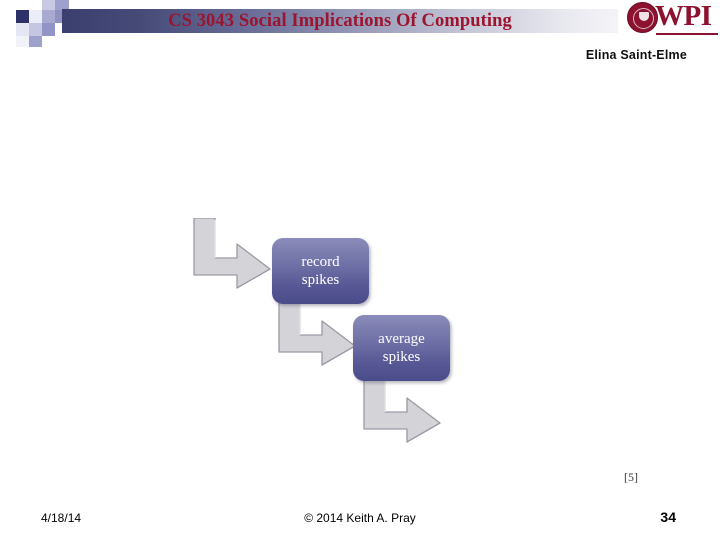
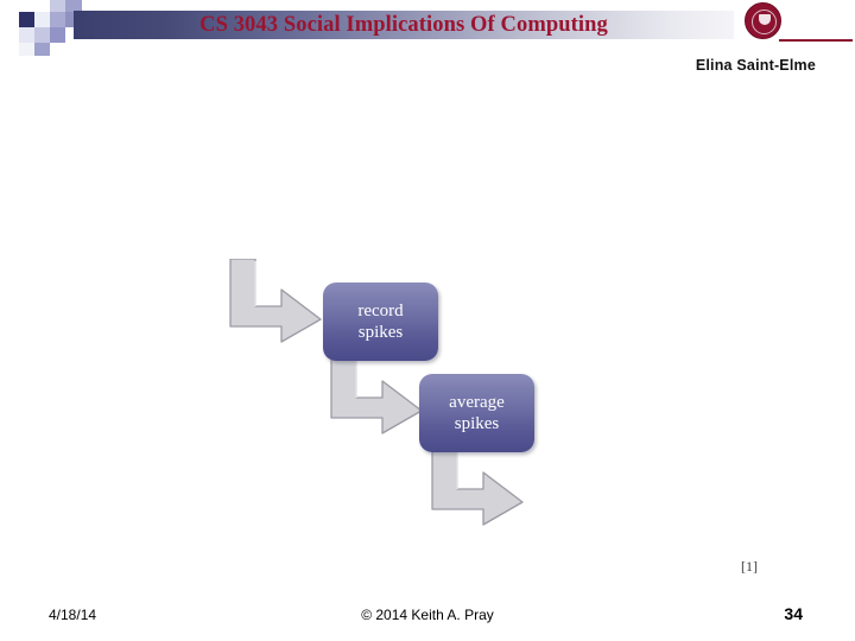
  CS 3043 Social Implications Of Computing
- WPI
  Elina Saint-Elme
  record
  spikes
  average
  spikes
- [5]
+ [1]
  4/18/14
  © 2014 Keith A. Pray
  34
